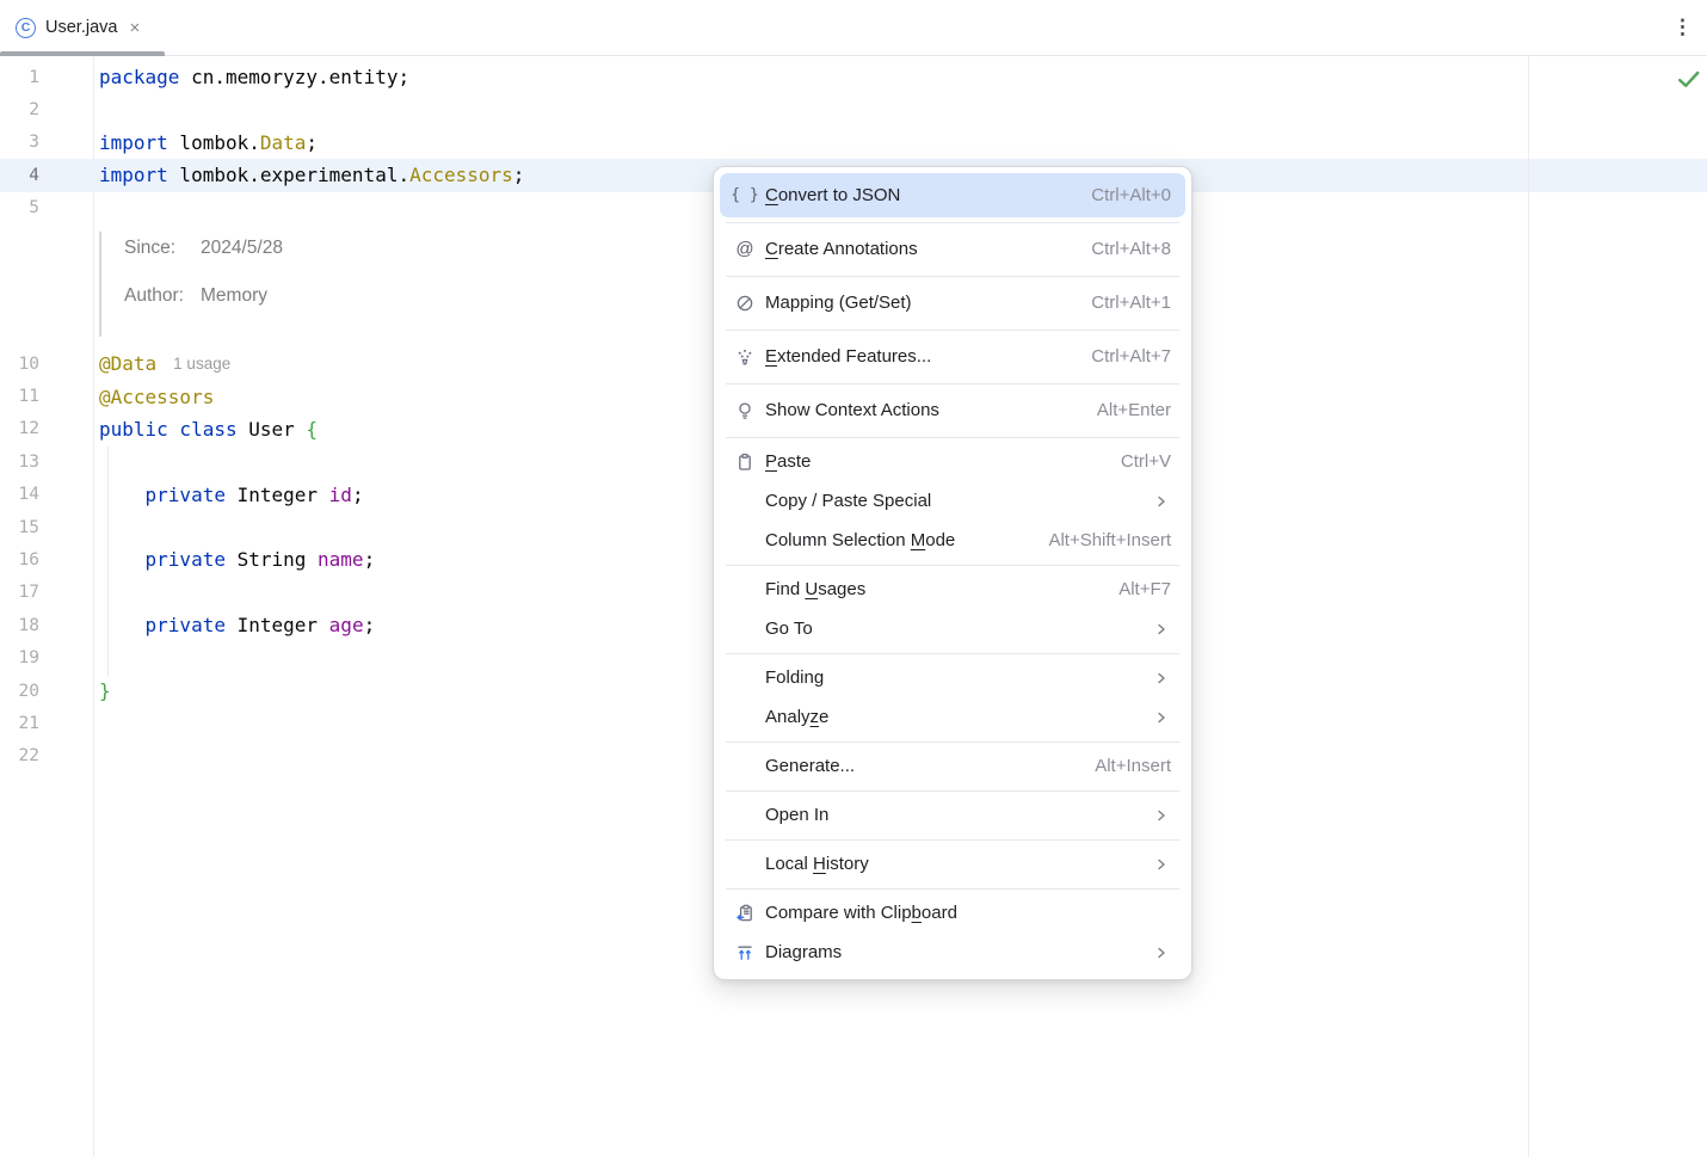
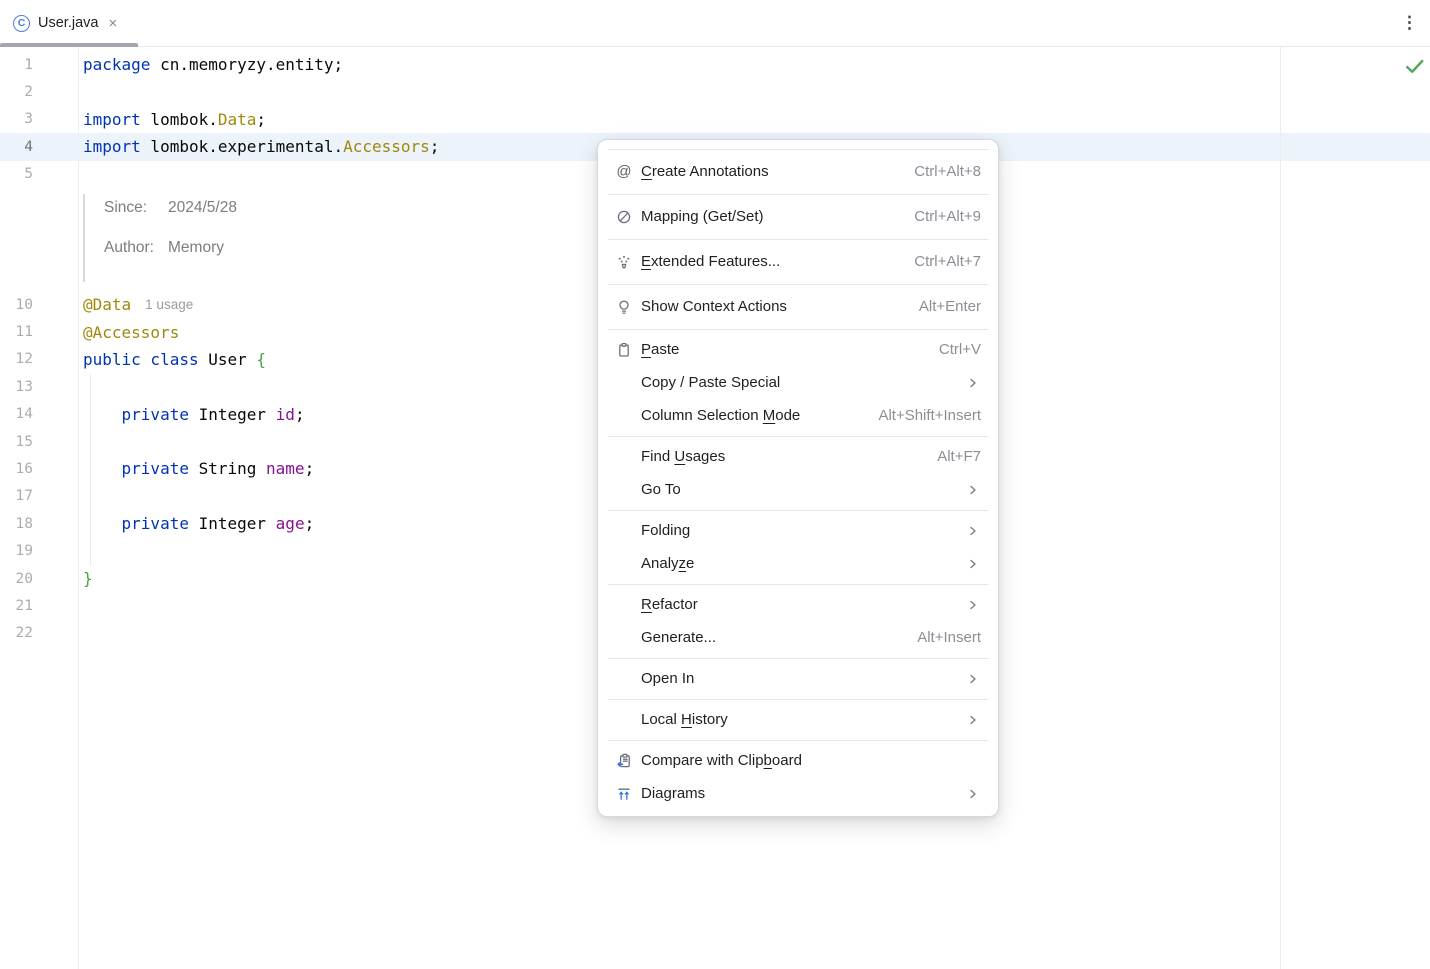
  C
  User.java
  ×
  ⋮
  1
  package cn.memoryzy.entity;
  2
  3
  import lombok.Data;
  4
  import lombok.experimental.Accessors;
  5
  Since:
  2024/5/28
  Author:
  Memory
  10
  @Data 1 usage
  11
  @Accessors
  12
  public class User {
  13
  14
  private Integer id;
  15
  16
  private String name;
  17
  18
  private Integer age;
  19
  20
  }
  21
  22
- { }
- Convert to JSON
- Ctrl+Alt+0
  @
  Create Annotations
  Ctrl+Alt+8
  Mapping (Get/Set)
- Ctrl+Alt+1
+ Ctrl+Alt+9
  Extended Features...
  Ctrl+Alt+7
  Show Context Actions
  Alt+Enter
  Paste
  Ctrl+V
  Copy / Paste Special
  Column Selection Mode
  Alt+Shift+Insert
  Find Usages
  Alt+F7
  Go To
  Folding
  Analyze
+ Refactor
  Generate...
  Alt+Insert
  Open In
  Local History
  Compare with Clipboard
  Diagrams
